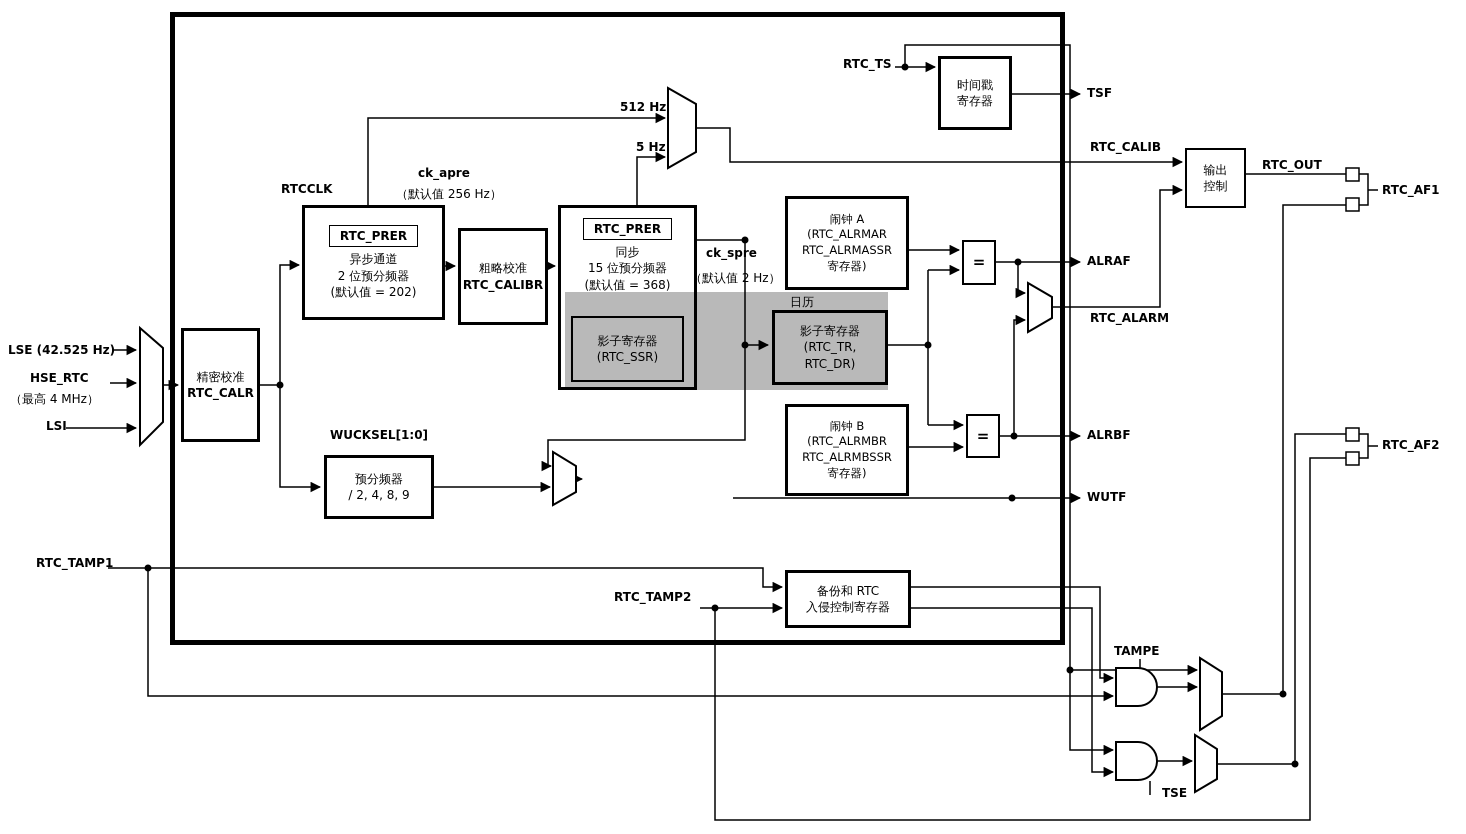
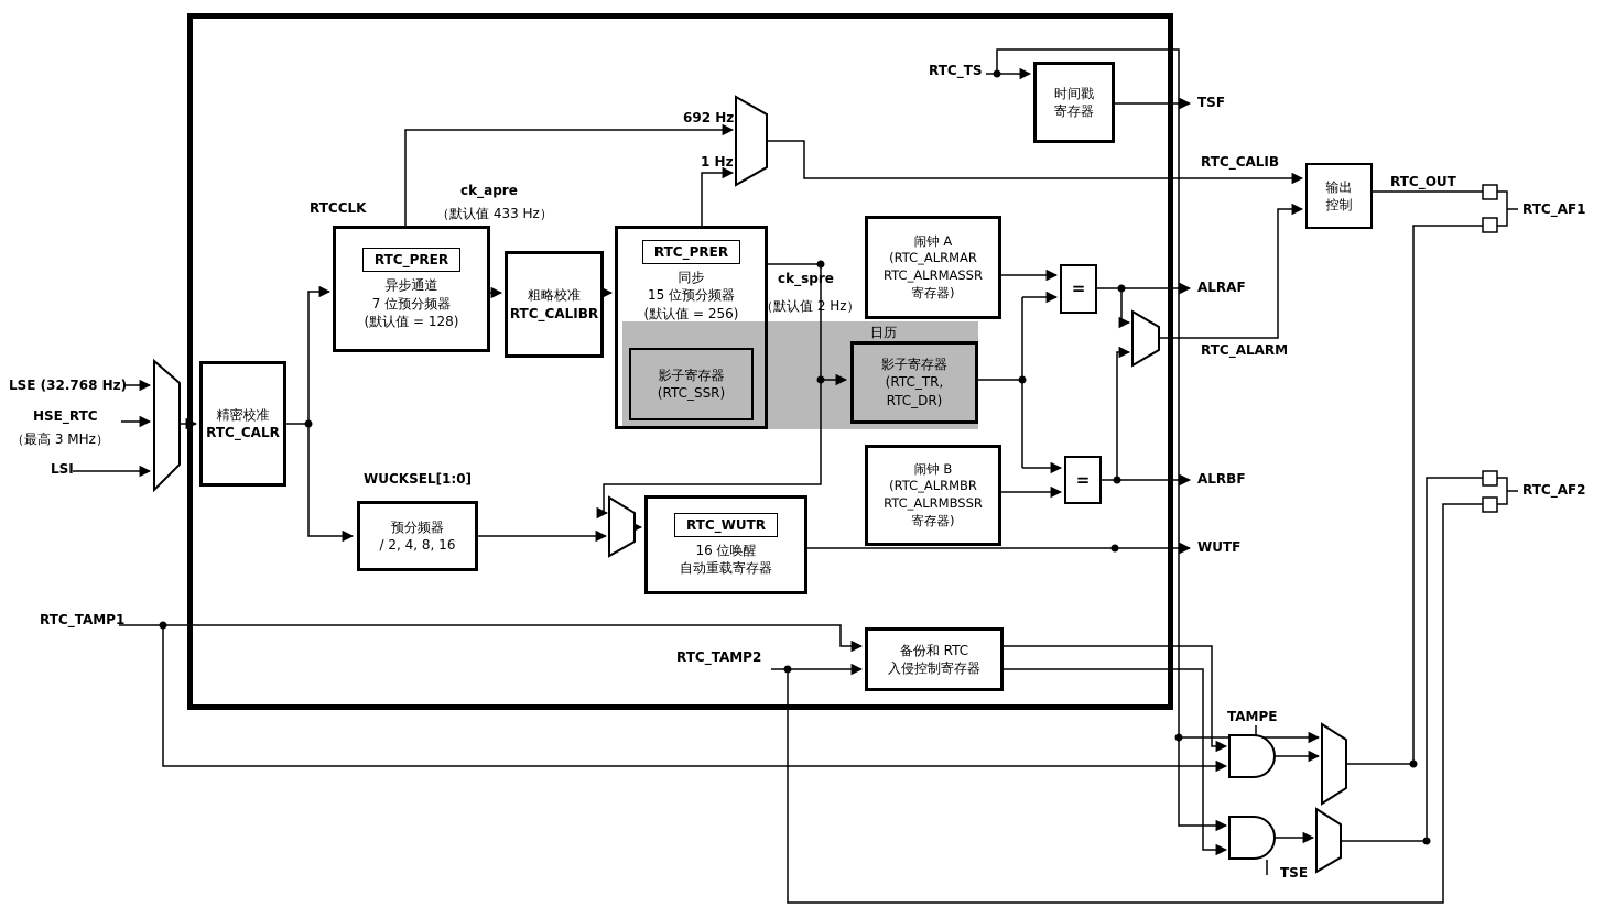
  精密校准
  RTC_CALR
  RTC_PRER
  异步通道
- 2 位预分频器
+ 7 位预分频器
- (默认值 = 202)
+ (默认值 = 128)
  粗略校准
  RTC_CALIBR
  RTC_PRER
  同步
  15 位预分频器
- (默认值 = 368)
+ (默认值 = 256)
  影子寄存器
  (RTC_SSR)
  影子寄存器
  (RTC_TR,
  RTC_DR)
  闹钟 A
  (RTC_ALRMAR
  RTC_ALRMASSR
  寄存器)
  闹钟 B
  (RTC_ALRMBR
  RTC_ALRMBSSR
  寄存器)
  =
  =
  时间戳
  寄存器
  输出
  控制
  预分频器
- / 2, 4, 8, 9
+ / 2, 4, 8, 16
+ RTC_WUTR
+ 16 位唤醒
+ 自动重载寄存器
  备份和 RTC
  入侵控制寄存器
- LSE (42.525 Hz)
+ LSE (32.768 Hz)
  HSE_RTC
- （最高 4 MHz）
+ （最高 3 MHz）
  LSI
  RTCCLK
  ck_apre
- （默认值 256 Hz）
+ （默认值 433 Hz）
- 512 Hz
+ 692 Hz
- 5 Hz
+ 1 Hz
  ck_spre
  （默认值 2 Hz）
  日历
  WUCKSEL[1:0]
  RTC_TS
  TSF
  RTC_CALIB
  RTC_OUT
  RTC_AF1
  ALRAF
  RTC_ALARM
  ALRBF
  RTC_AF2
  WUTF
  RTC_TAMP1
  RTC_TAMP2
  TAMPE
  TSE
